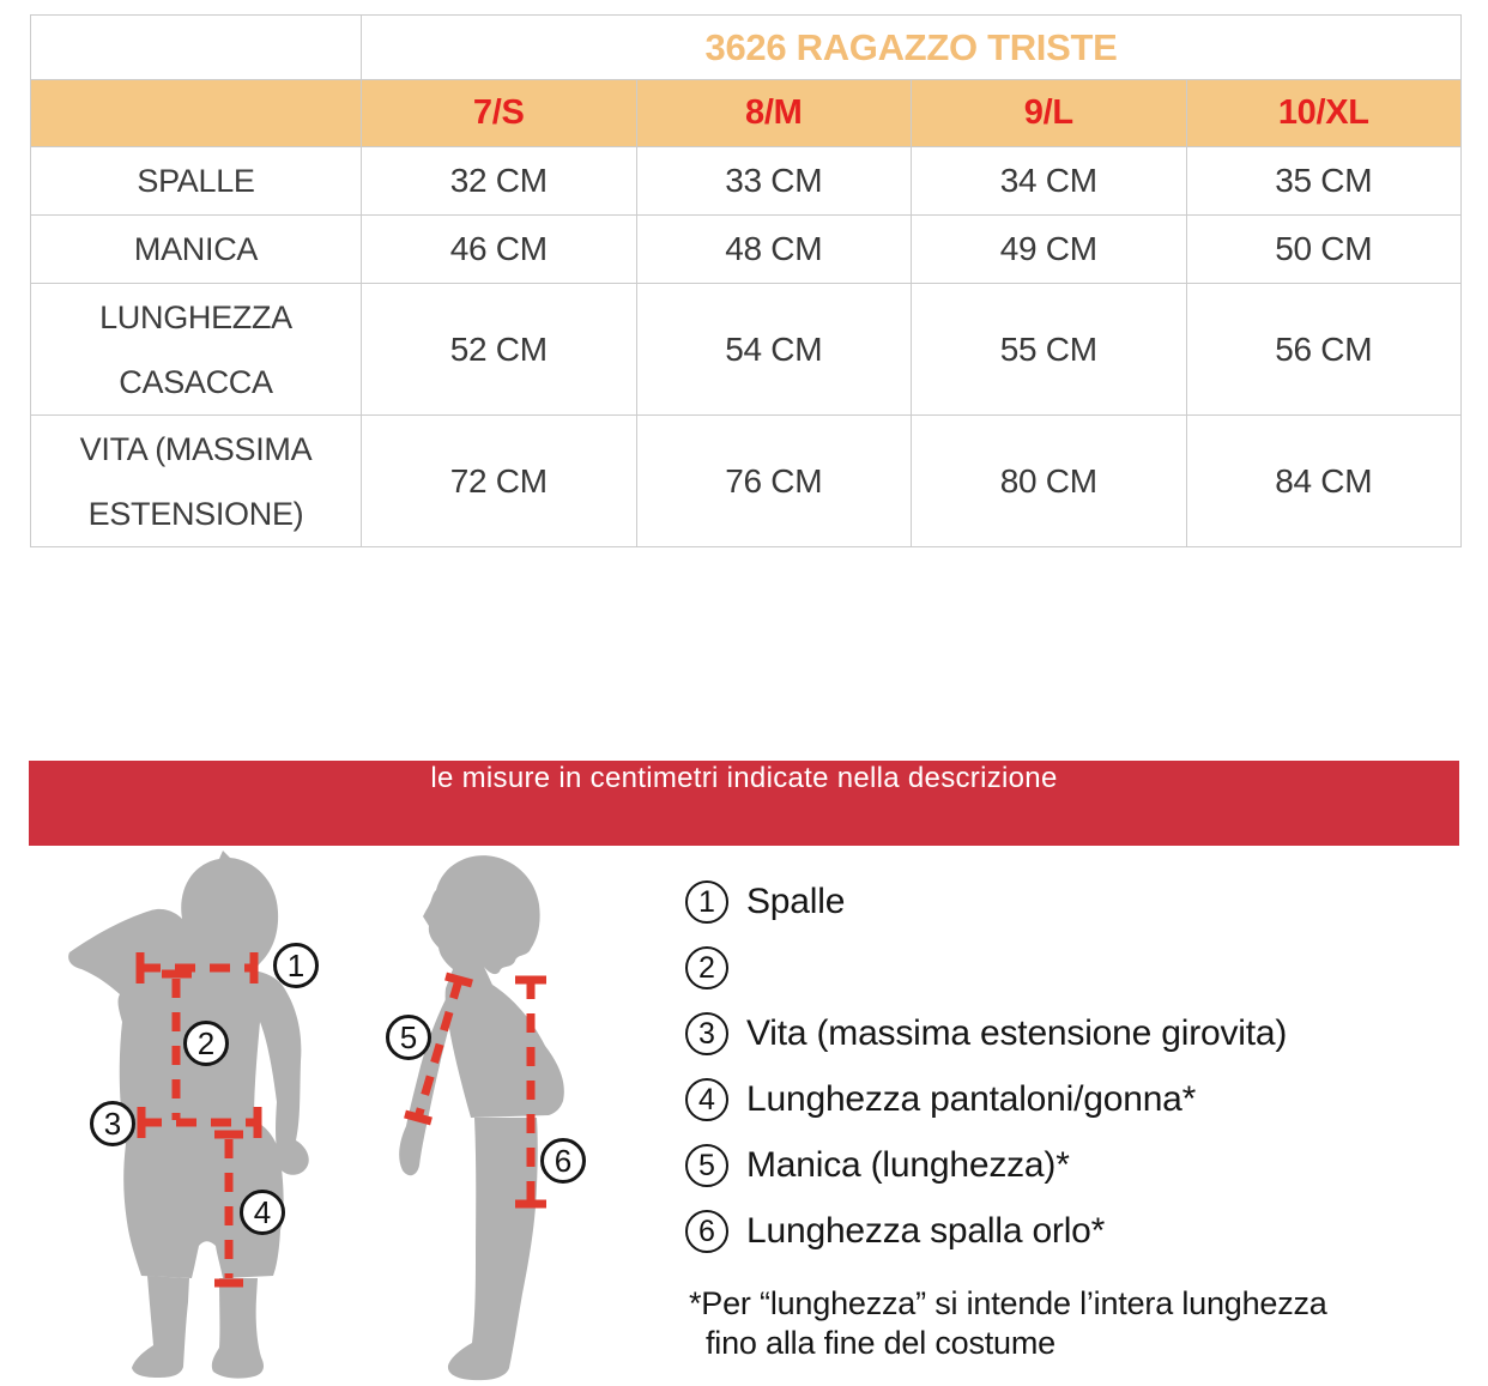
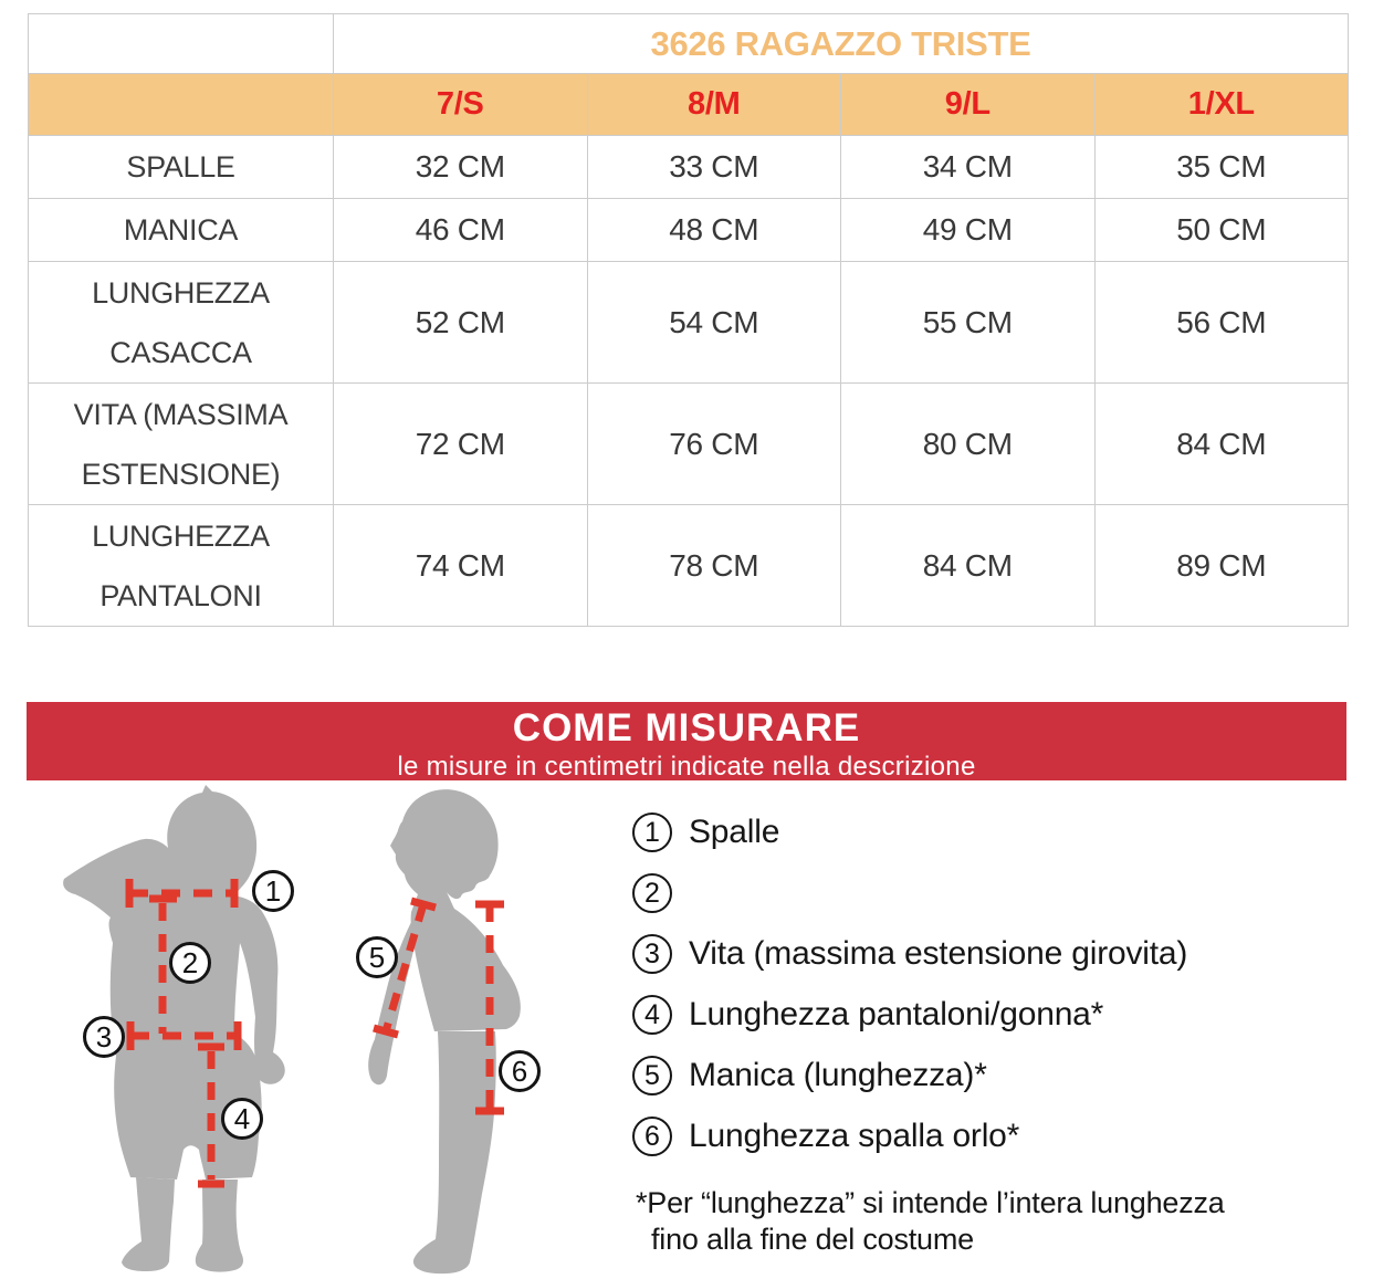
  	3626 RAGAZZO TRISTE
- 	7/S	8/M	9/L	10/XL
+ 	7/S	8/M	9/L	1/XL
  SPALLE	32 CM	33 CM	34 CM	35 CM
  MANICA	46 CM	48 CM	49 CM	50 CM
  LUNGHEZZA CASACCA	52 CM	54 CM	55 CM	56 CM
  VITA (MASSIMA ESTENSIONE)	72 CM	76 CM	80 CM	84 CM
+ LUNGHEZZA PANTALONI	74 CM	78 CM	84 CM	89 CM
+ COME MISURARE
  le misure in centimetri indicate nella descrizione
  1
  2
  3
  4
  5
  6
  1
  Spalle
  2
  3
  Vita (massima estensione girovita)
  4
  Lunghezza pantaloni/gonna*
  5
  Manica (lunghezza)*
  6
  Lunghezza spalla orlo*
  *Per “lunghezza” si intende l’intera lunghezza
  fino alla fine del costume
